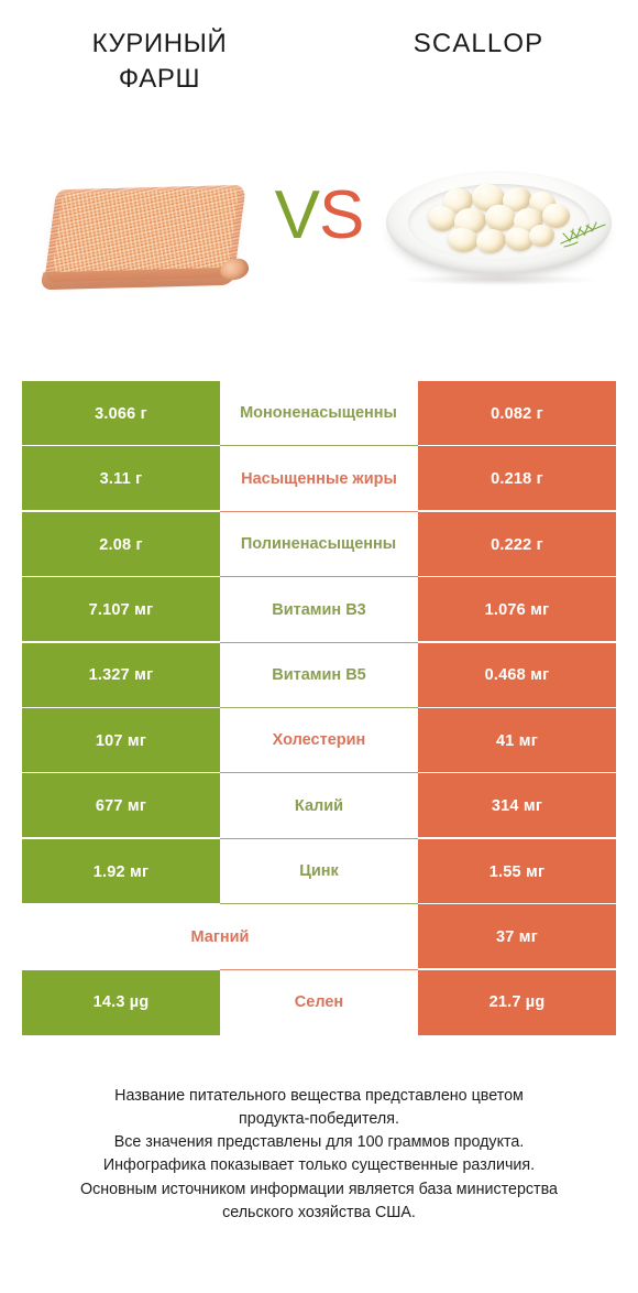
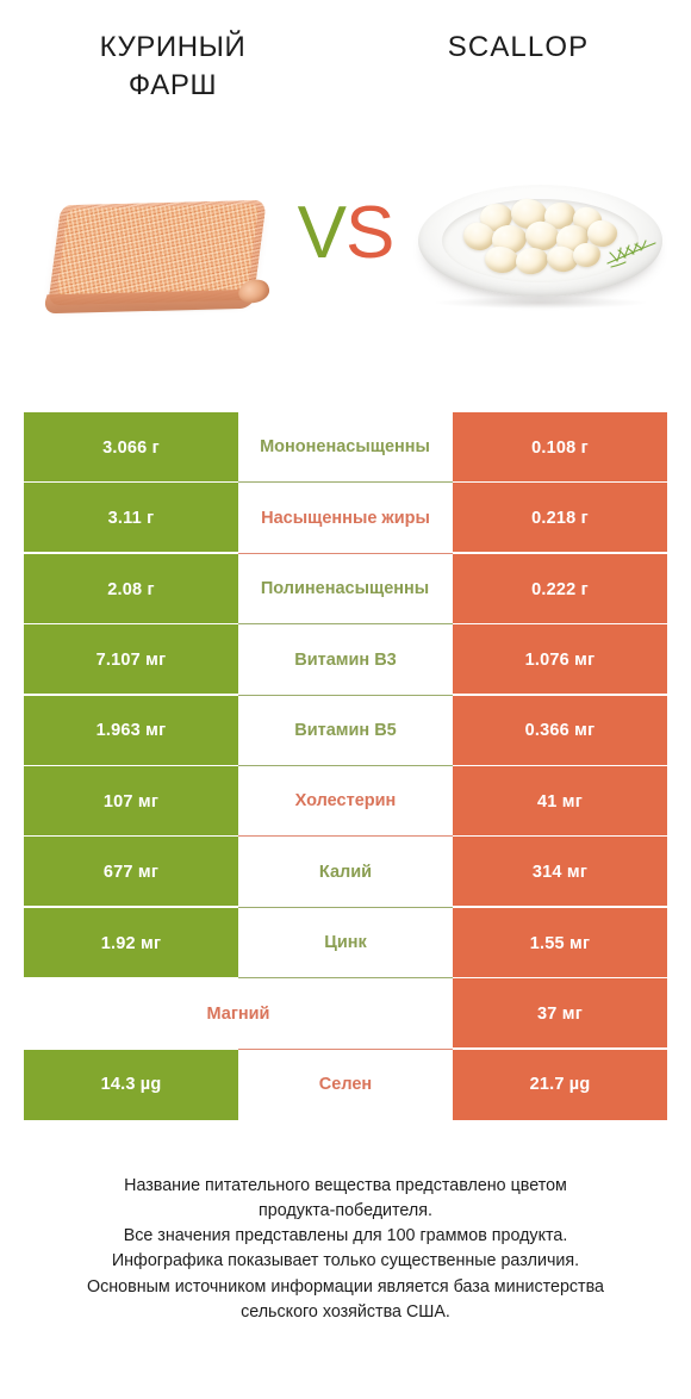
  КУРИНЫЙ ФАРШ
  SCALLOP
  V
  S
  3.066 г
  Мононенасыщенны
- 0.082 г
+ 0.108 г
  3.11 г
  Насыщенные жиры
  0.218 г
  2.08 г
  Полиненасыщенны
  0.222 г
  7.107 мг
  Витамин B3
  1.076 мг
- 1.327 мг
+ 1.963 мг
  Витамин B5
- 0.468 мг
+ 0.366 мг
  107 мг
  Холестерин
  41 мг
  677 мг
  Калий
  314 мг
  1.92 мг
  Цинк
  1.55 мг
  Магний
  37 мг
  14.3 µg
  Селен
  21.7 µg
  Название питательного вещества представлено цветом
  продукта-победителя.
  Все значения представлены для 100 граммов продукта.
  Инфографика показывает только существенные различия.
  Основным источником информации является база министерства
  сельского хозяйства США.
